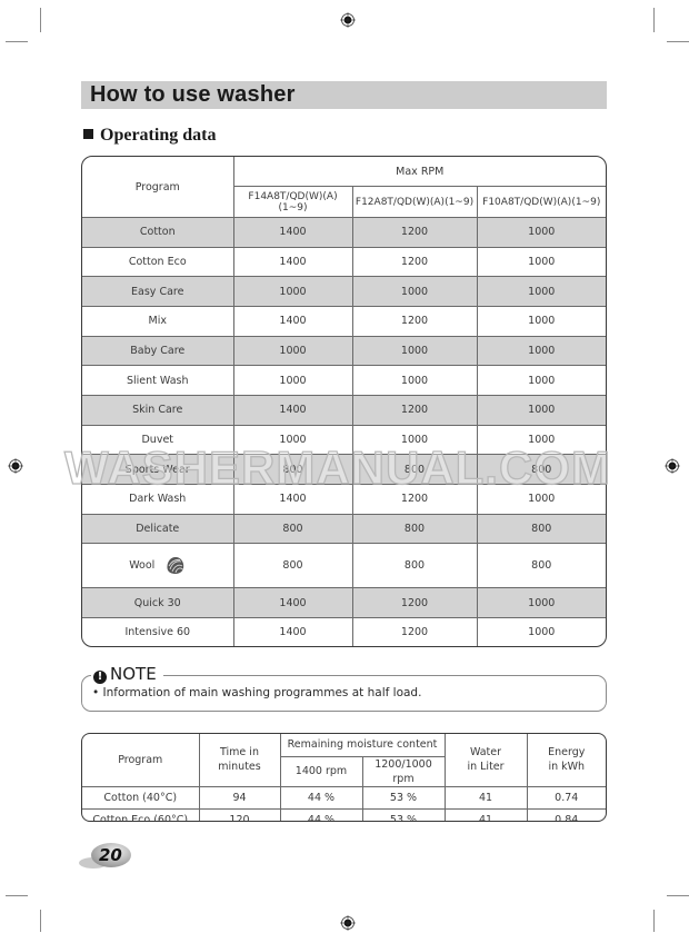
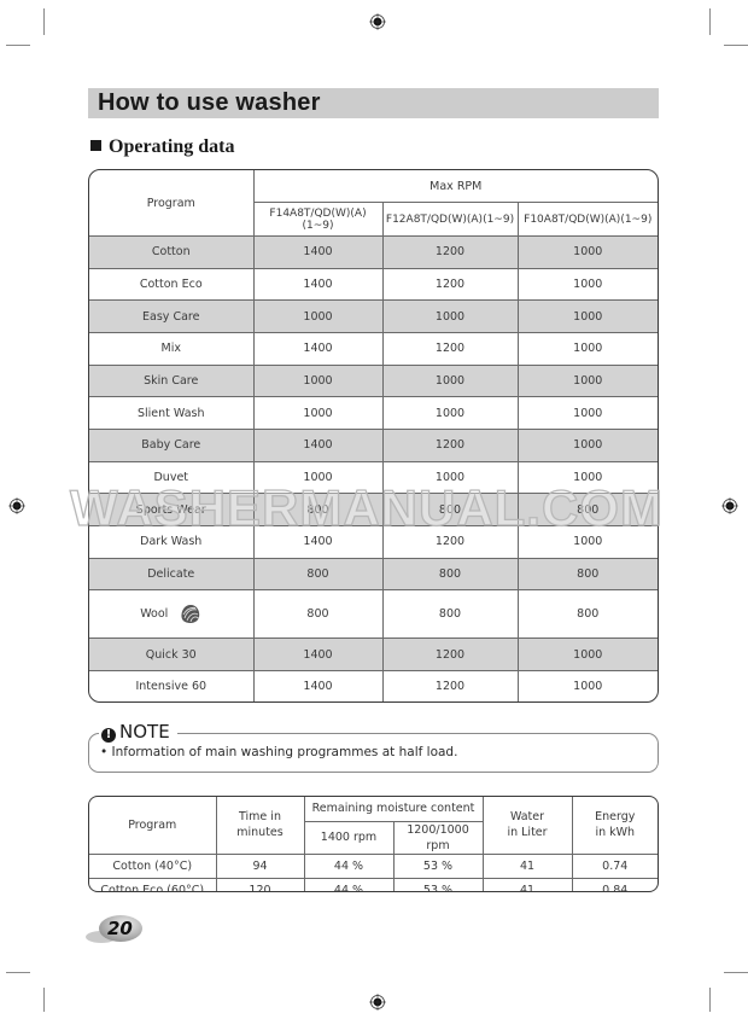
  How to use washer
  Operating data
  Program	Max RPM
  F14A8T/QD(W)(A)(1~9)	F12A8T/QD(W)(A)(1~9)	F10A8T/QD(W)(A)(1~9)
  Cotton	1400	1200	1000
  Cotton Eco	1400	1200	1000
  Easy Care	1000	1000	1000
  Mix	1400	1200	1000
- Baby Care	1000	1000	1000
+ Skin Care	1000	1000	1000
  Slient Wash	1000	1000	1000
- Skin Care	1400	1200	1000
+ Baby Care	1400	1200	1000
  Duvet	1000	1000	1000
  Sports Wear	800	800	800
  Dark Wash	1400	1200	1000
  Delicate	800	800	800
  Wool	800	800	800
  Quick 30	1400	1200	1000
  Intensive 60	1400	1200	1000
  WASHERMANUAL.COM
  ! NOTE
  • Information of main washing programmes at half load.
  Program	Time inminutes	Remaining moisture content	Waterin Liter	Energyin kWh
  1400 rpm	1200/1000 rpm
  Cotton (40°C)	94	44 %	53 %	41	0.74
  Cotton Eco (60°C)	120	44 %	53 %	41	0.84
  20
